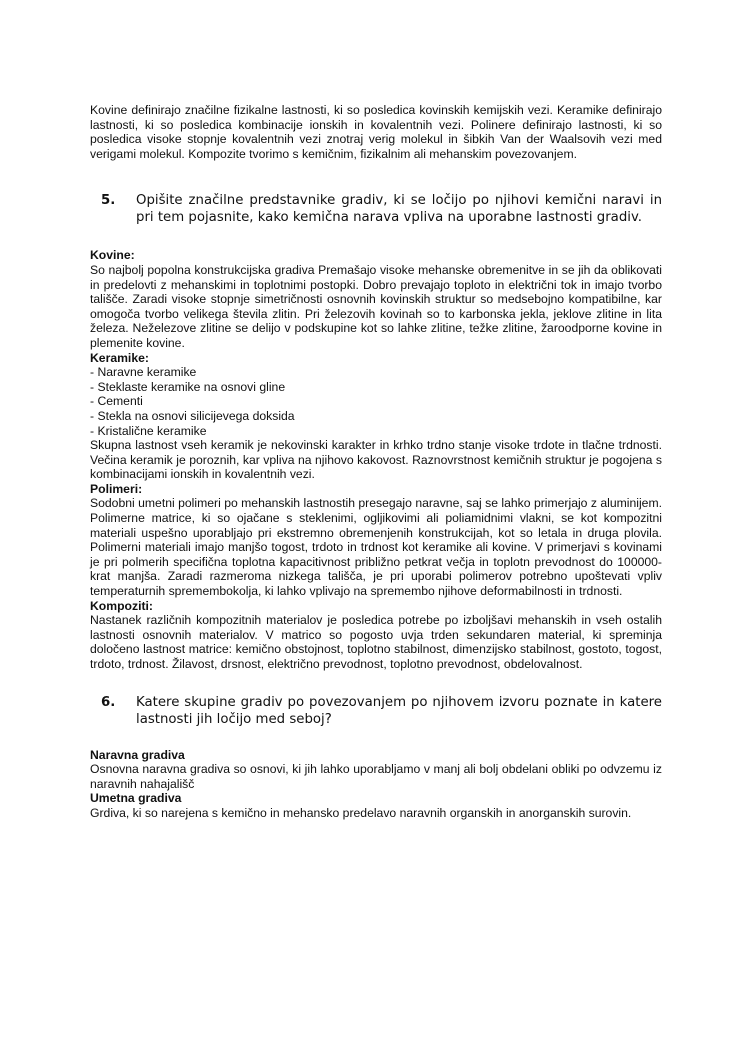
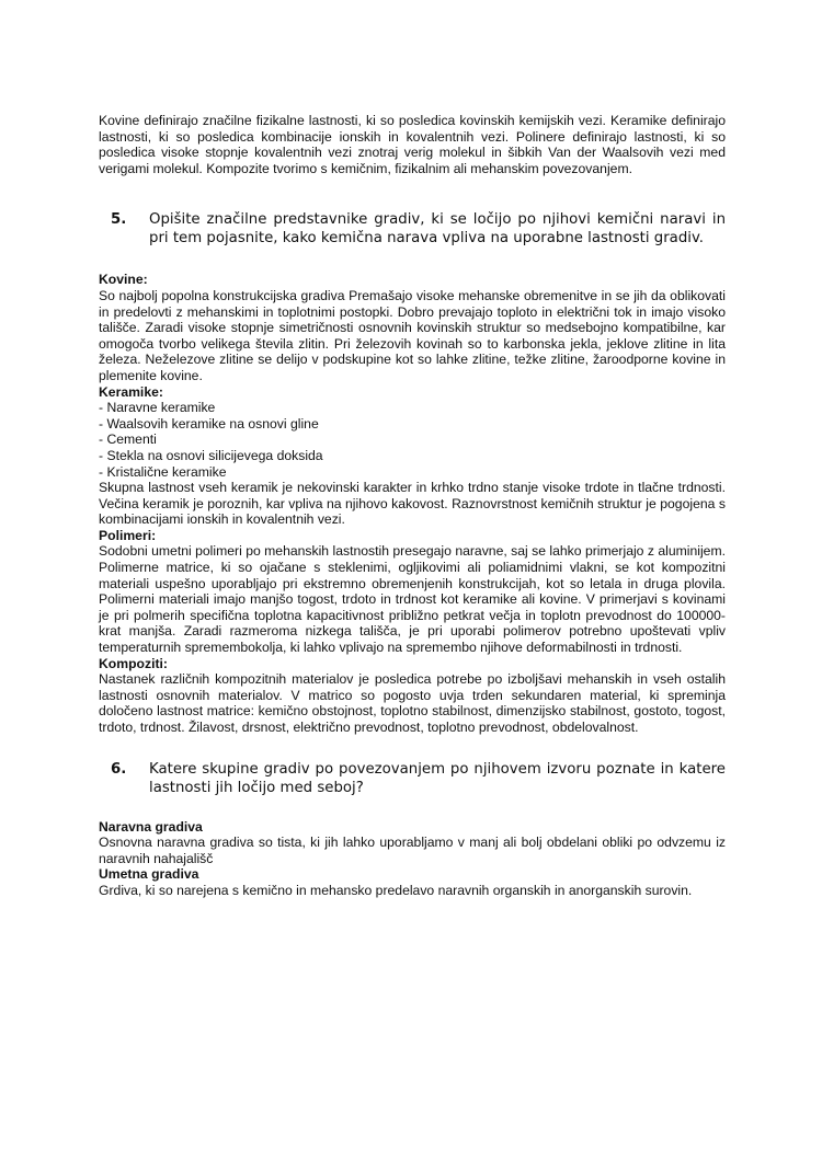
  Kovine definirajo značilne fizikalne lastnosti, ki so posledica kovinskih kemijskih vezi. Keramike definirajo lastnosti, ki so posledica kombinacije ionskih in kovalentnih vezi. Polinere definirajo lastnosti, ki so posledica visoke stopnje kovalentnih vezi znotraj verig molekul in šibkih Van der Waalsovih vezi med verigami molekul. Kompozite tvorimo s kemičnim, fizikalnim ali mehanskim povezovanjem.
  5.
  Opišite značilne predstavnike gradiv, ki se ločijo po njihovi kemični naravi in pri tem pojasnite, kako kemična narava vpliva na uporabne lastnosti gradiv.
  Kovine:
- So najbolj popolna konstrukcijska gradiva Premašajo visoke mehanske obremenitve in se jih da oblikovati in predelovti z mehanskimi in toplotnimi postopki. Dobro prevajajo toploto in električni tok in imajo tvorbo tališče. Zaradi visoke stopnje simetričnosti osnovnih kovinskih struktur so medsebojno kompatibilne, kar omogoča tvorbo velikega števila zlitin. Pri železovih kovinah so to karbonska jekla, jeklove zlitine in lita železa. Neželezove zlitine se delijo v podskupine kot so lahke zlitine, težke zlitine, žaroodporne kovine in plemenite kovine.
+ So najbolj popolna konstrukcijska gradiva Premašajo visoke mehanske obremenitve in se jih da oblikovati in predelovti z mehanskimi in toplotnimi postopki. Dobro prevajajo toploto in električni tok in imajo visoko tališče. Zaradi visoke stopnje simetričnosti osnovnih kovinskih struktur so medsebojno kompatibilne, kar omogoča tvorbo velikega števila zlitin. Pri železovih kovinah so to karbonska jekla, jeklove zlitine in lita železa. Neželezove zlitine se delijo v podskupine kot so lahke zlitine, težke zlitine, žaroodporne kovine in plemenite kovine.
  Keramike:
  - Naravne keramike
- - Steklaste keramike na osnovi gline
+ - Waalsovih keramike na osnovi gline
  - Cementi
  - Stekla na osnovi silicijevega doksida
  - Kristalične keramike
  Skupna lastnost vseh keramik je nekovinski karakter in krhko trdno stanje visoke trdote in tlačne trdnosti. Večina keramik je poroznih, kar vpliva na njihovo kakovost. Raznovrstnost kemičnih struktur je pogojena s kombinacijami ionskih in kovalentnih vezi.
  Polimeri:
  Sodobni umetni polimeri po mehanskih lastnostih presegajo naravne, saj se lahko primerjajo z aluminijem. Polimerne matrice, ki so ojačane s steklenimi, ogljikovimi ali poliamidnimi vlakni, se kot kompozitni materiali uspešno uporabljajo pri ekstremno obremenjenih konstrukcijah, kot so letala in druga plovila. Polimerni materiali imajo manjšo togost, trdoto in trdnost kot keramike ali kovine. V primerjavi s kovinami je pri polmerih specifična toplotna kapacitivnost približno petkrat večja in toplotn prevodnost do 100000-krat manjša. Zaradi razmeroma nizkega tališča, je pri uporabi polimerov potrebno upoštevati vpliv temperaturnih spremembokolja, ki lahko vplivajo na spremembo njihove deformabilnosti in trdnosti.
  Kompoziti:
  Nastanek različnih kompozitnih materialov je posledica potrebe po izboljšavi mehanskih in vseh ostalih lastnosti osnovnih materialov. V matrico so pogosto uvja trden sekundaren material, ki spreminja določeno lastnost matrice: kemično obstojnost, toplotno stabilnost, dimenzijsko stabilnost, gostoto, togost, trdoto, trdnost. Žilavost, drsnost, električno prevodnost, toplotno prevodnost, obdelovalnost.
  6.
  Katere skupine gradiv po povezovanjem po njihovem izvoru poznate in katere lastnosti jih ločijo med seboj?
  Naravna gradiva
- Osnovna naravna gradiva so osnovi, ki jih lahko uporabljamo v manj ali bolj obdelani obliki po odvzemu iz naravnih nahajališč
+ Osnovna naravna gradiva so tista, ki jih lahko uporabljamo v manj ali bolj obdelani obliki po odvzemu iz naravnih nahajališč
  Umetna gradiva
  Grdiva, ki so narejena s kemično in mehansko predelavo naravnih organskih in anorganskih surovin.
